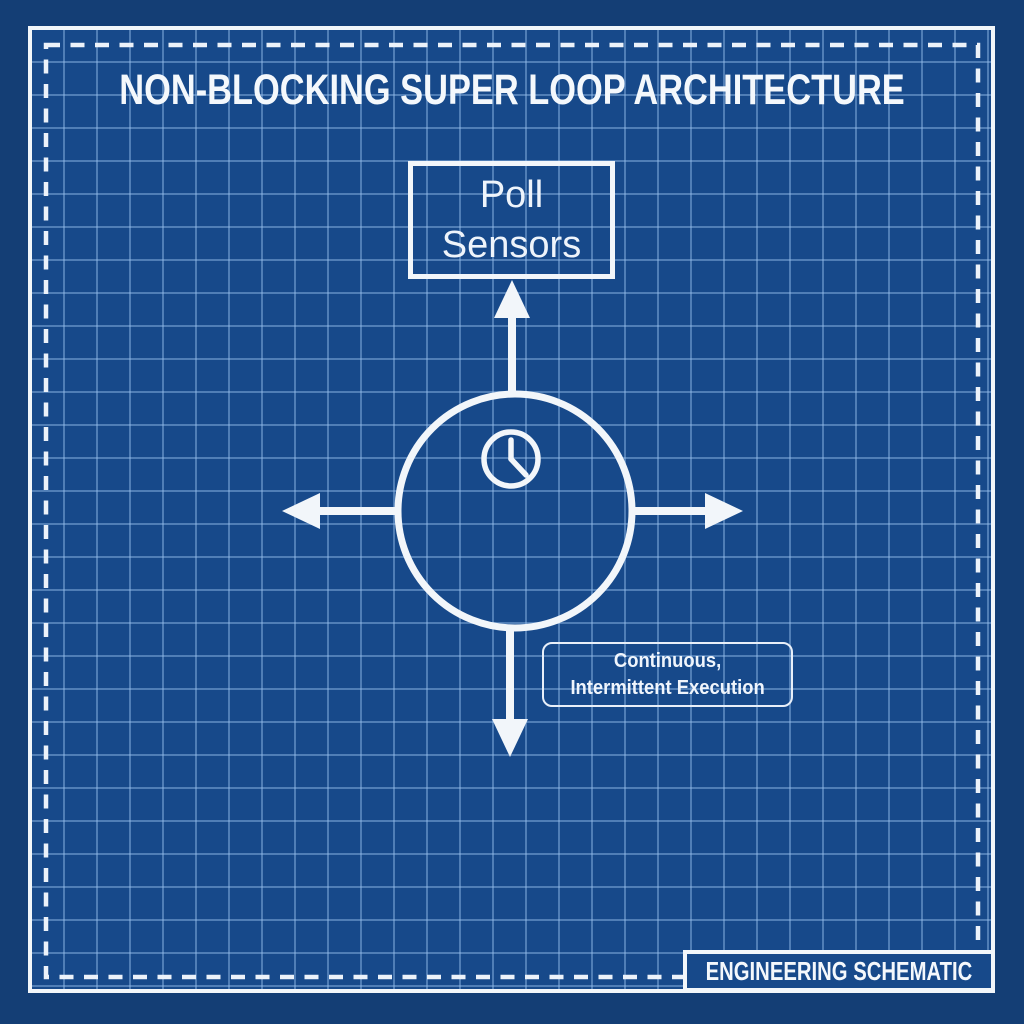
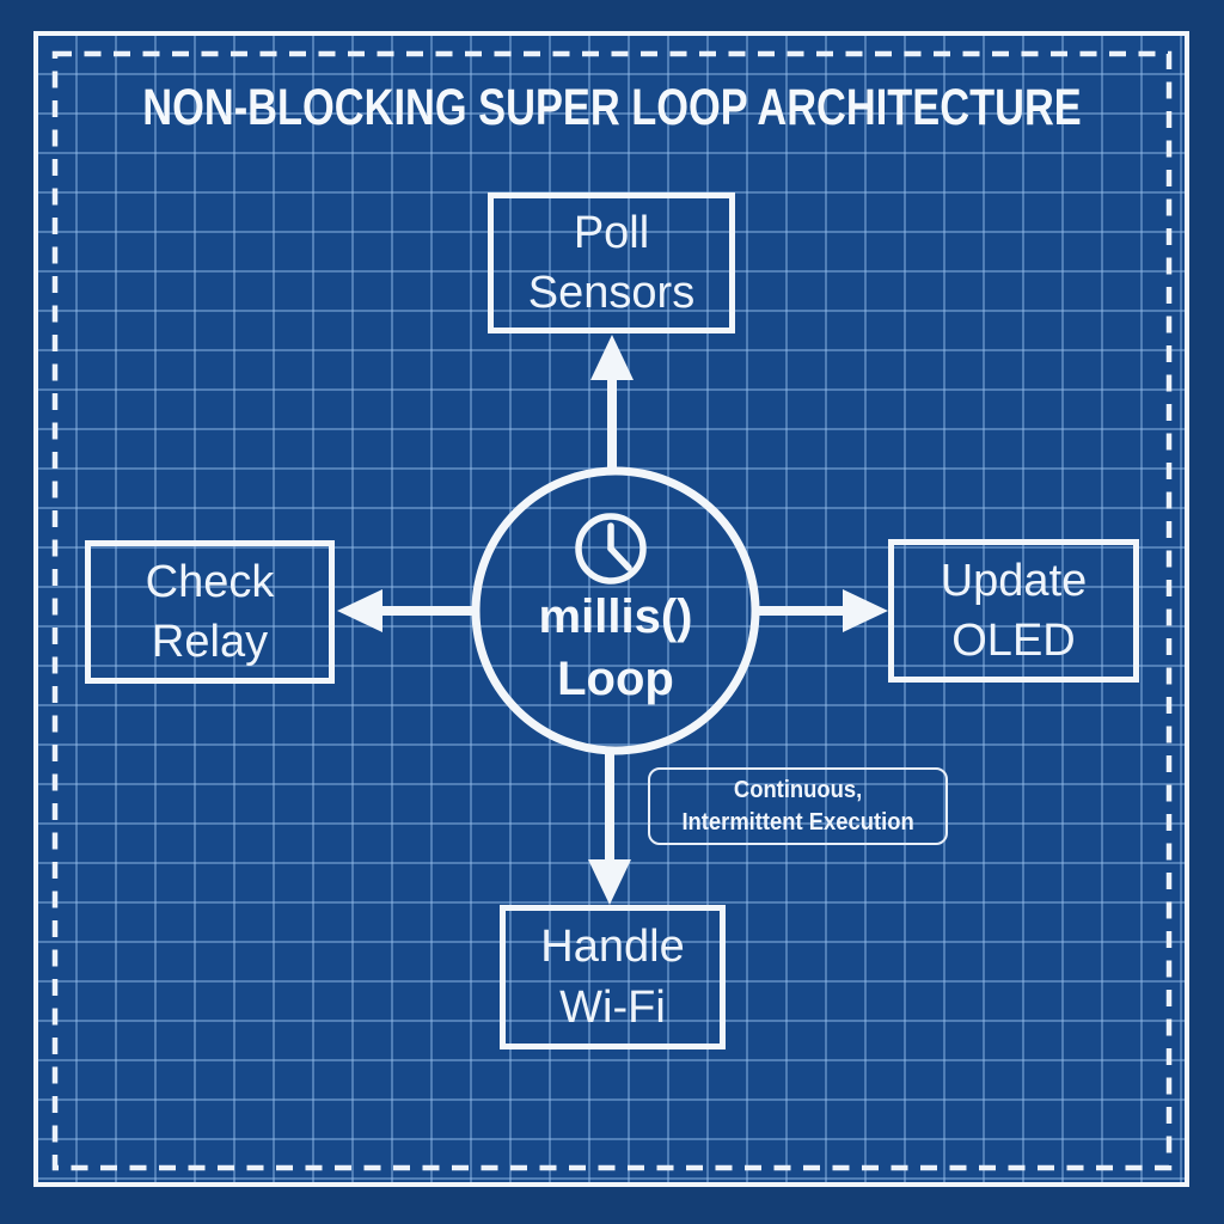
  NON-BLOCKING SUPER LOOP ARCHITECTURE
  Poll
  Sensors
+ Check
+ Relay
+ Update
+ OLED
+ Handle
+ Wi-Fi
+ millis()
+ Loop
  Continuous,
  Intermittent Execution
- ENGINEERING SCHEMATIC
